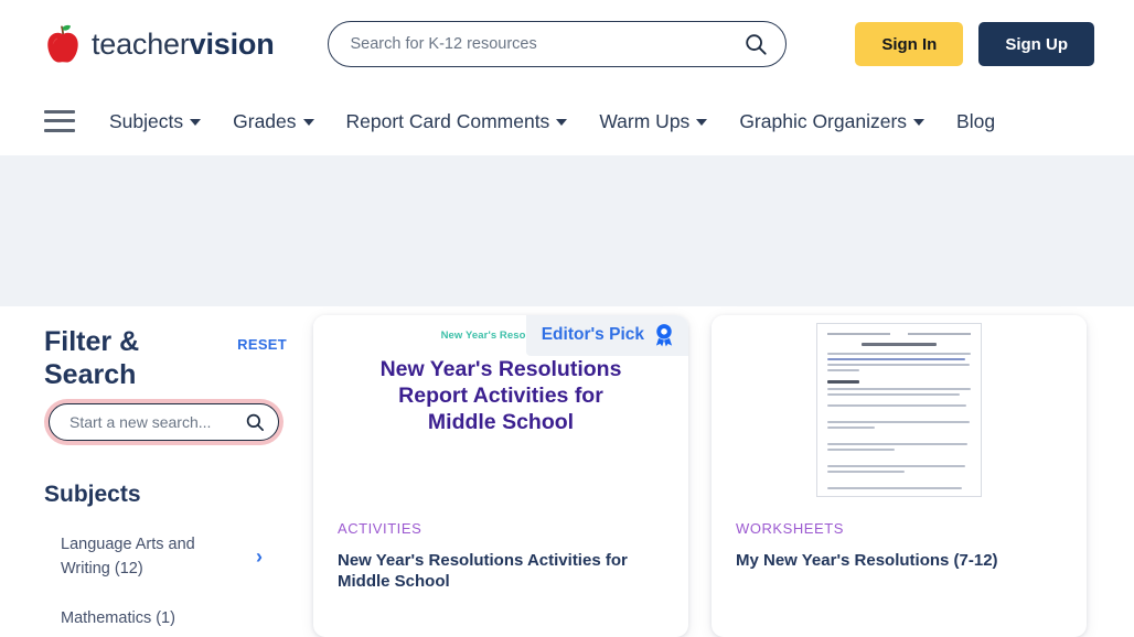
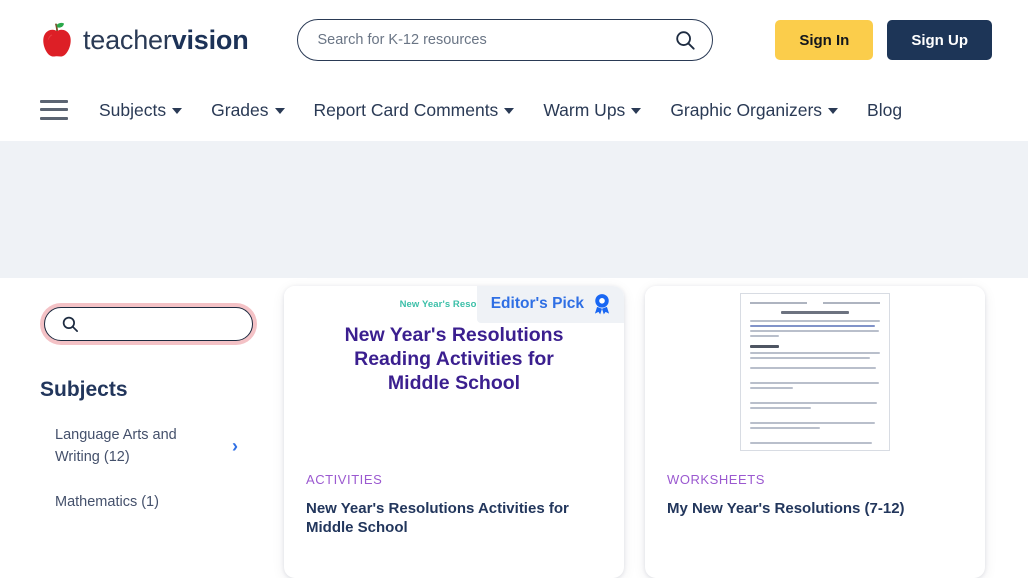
  teachervision
  Search for K-12 resources
  Sign In
  Sign Up
  Subjects
  Grades
  Report Card Comments
  Warm Ups
  Graphic Organizers
  Blog
- Filter & Search
- RESET
- Start a new search...
  Subjects
  Language Arts and Writing (12)
  ›
  Mathematics (1)
- New Year's Resolutions Report Activities for Middle School
+ New Year's Resolutions Reading Activities for Middle School
  Editor's Pick
  ACTIVITIES
  New Year's Resolutions Activities for Middle School
  WORKSHEETS
  My New Year's Resolutions (7-12)
